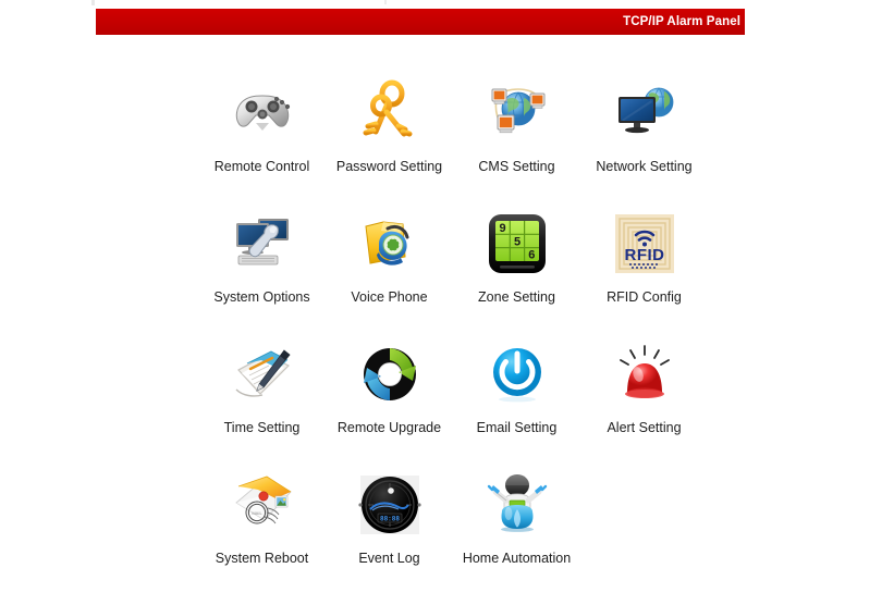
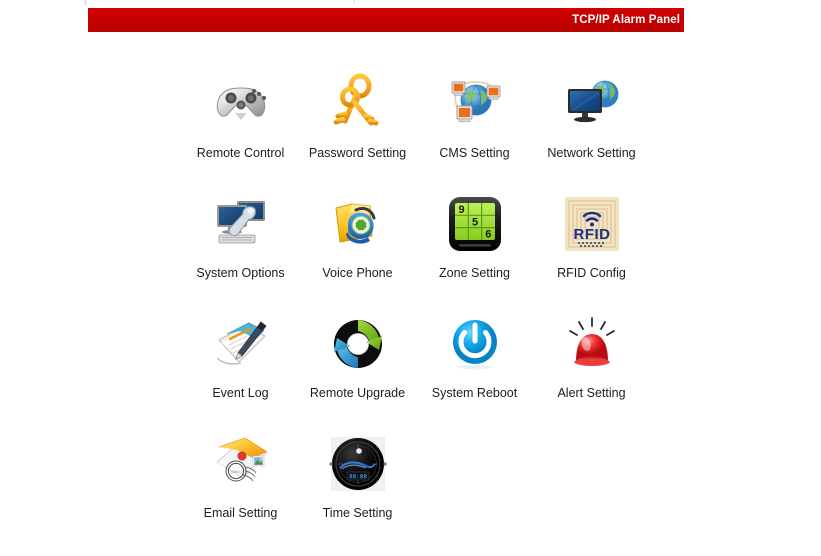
  TCP/IP Alarm Panel
  Remote Control
  Password Setting
  CMS Setting
  Network Setting
  System Options
  Voice Phone
  9
  5
  6
  Zone Setting
  RFID
  RFID Config
- Time Setting
+ Event Log
  Remote Upgrade
- Email Setting
+ System Reboot
  Alert Setting
- System Reboot
+ Email Setting
- Event Log
+ Time Setting
- Home Automation
